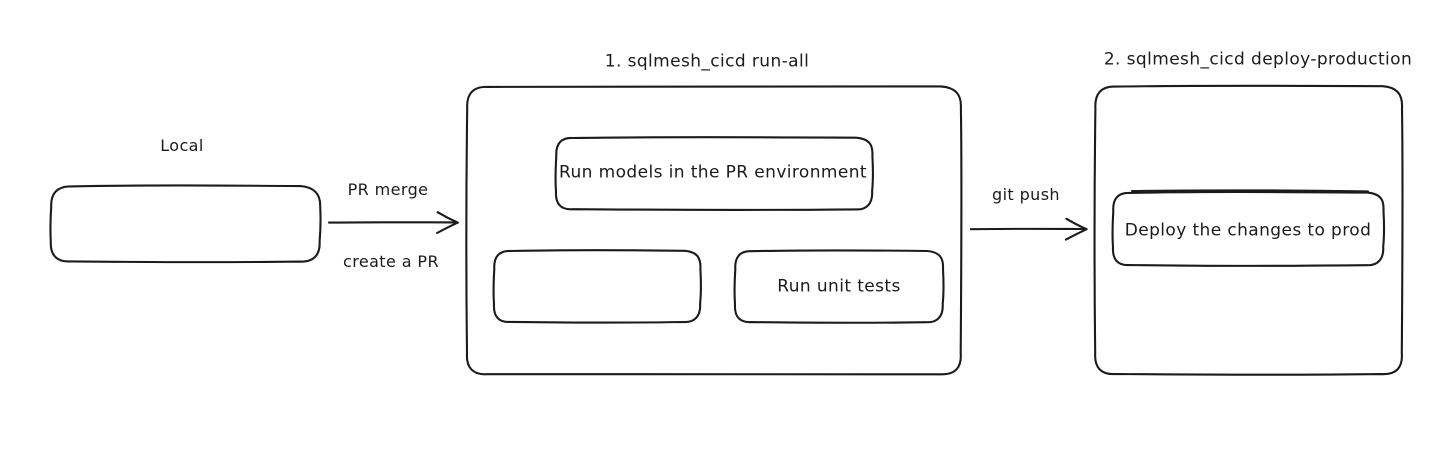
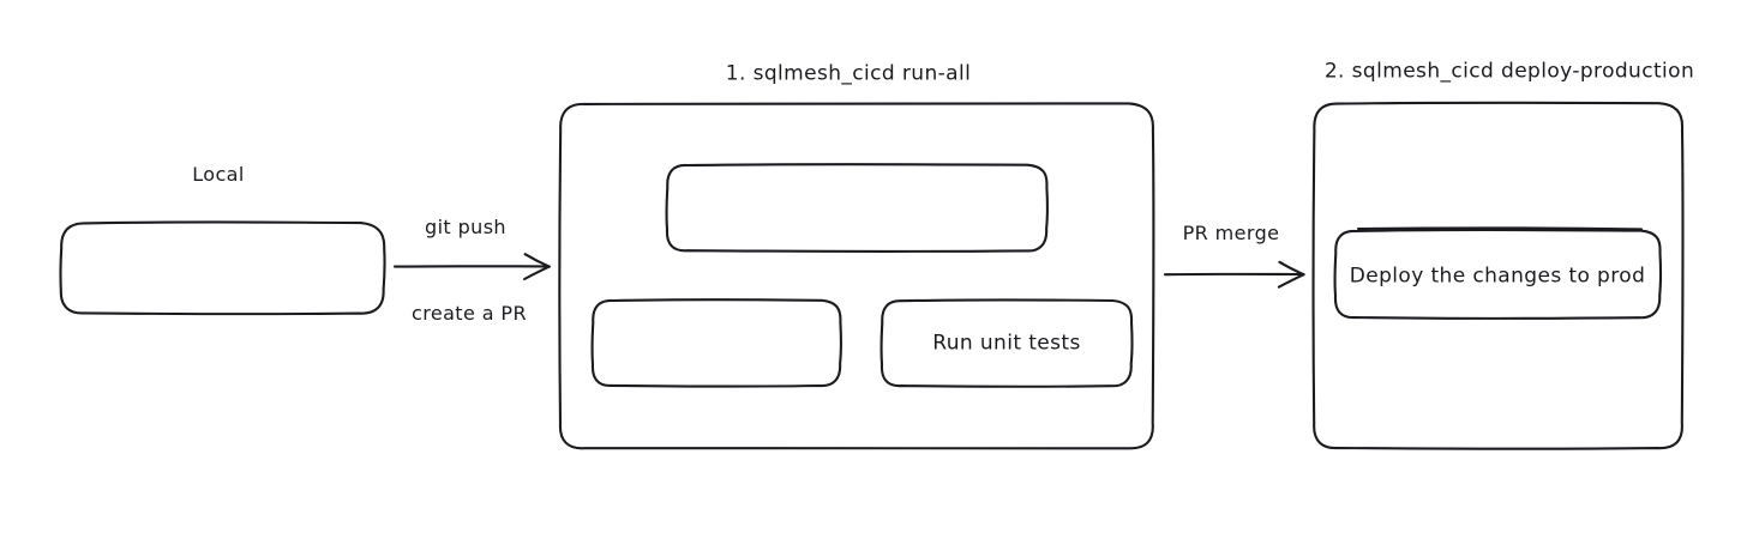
  Local
- PR merge
+ git push
  create a PR
  1. sqlmesh_cicd run-all
- Run models in the PR environment
  Run unit tests
- git push
+ PR merge
  2. sqlmesh_cicd deploy-production
  Deploy the changes to prod
